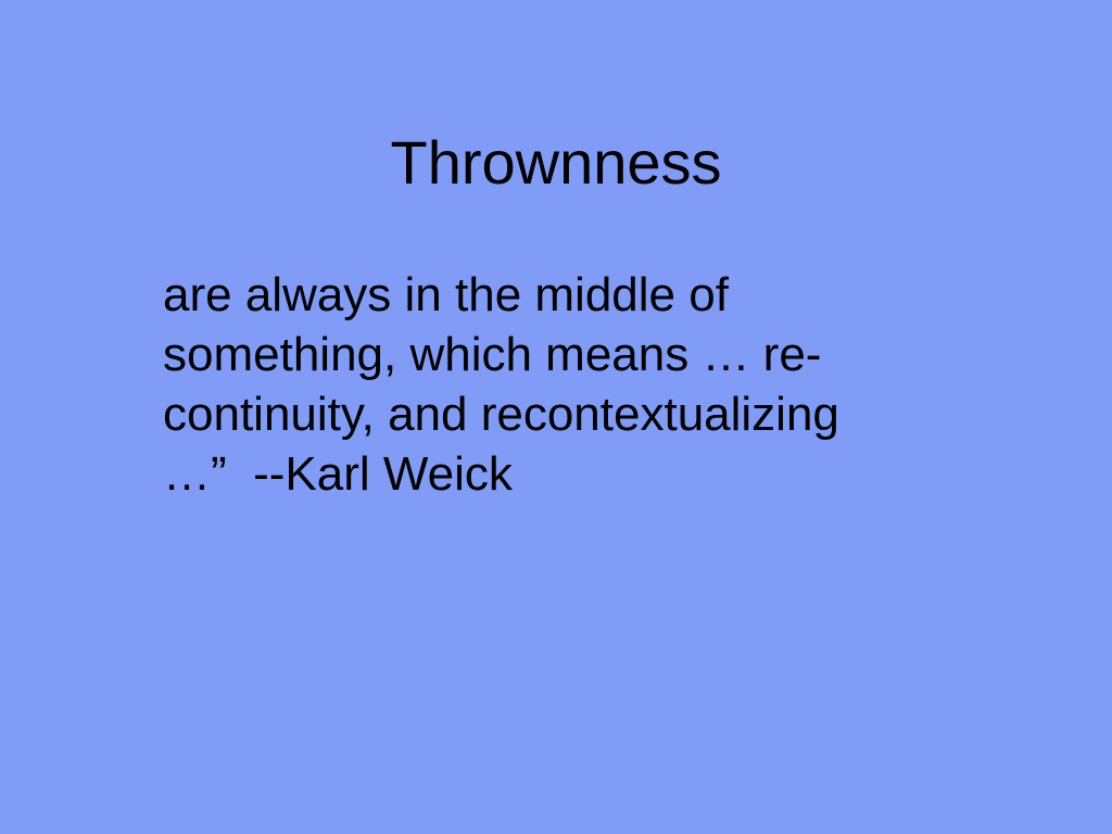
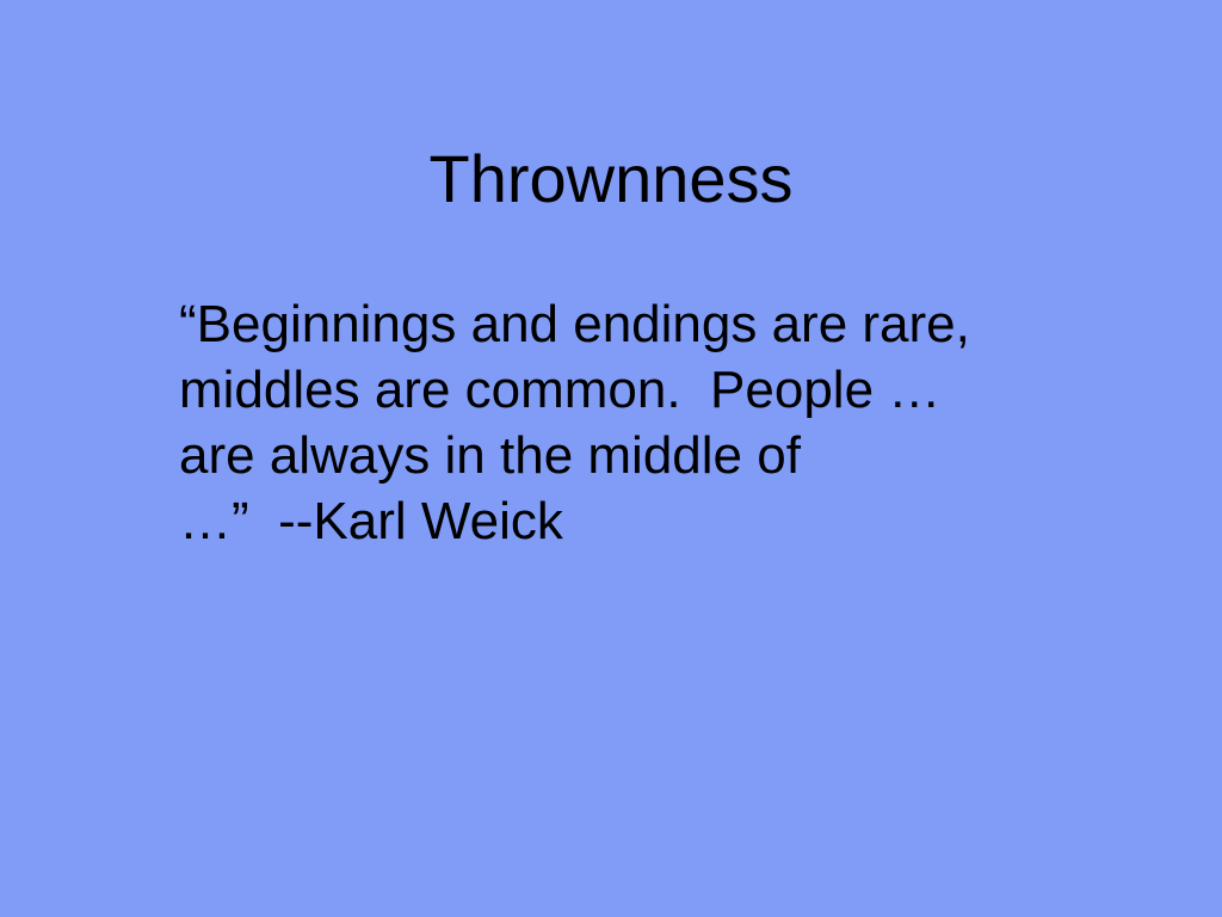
  Thrownness
+ “Beginnings and endings are rare,
+ middles are common. People …
  are always in the middle of
- something, which means … re-
- continuity, and recontextualizing
  …” --Karl Weick
